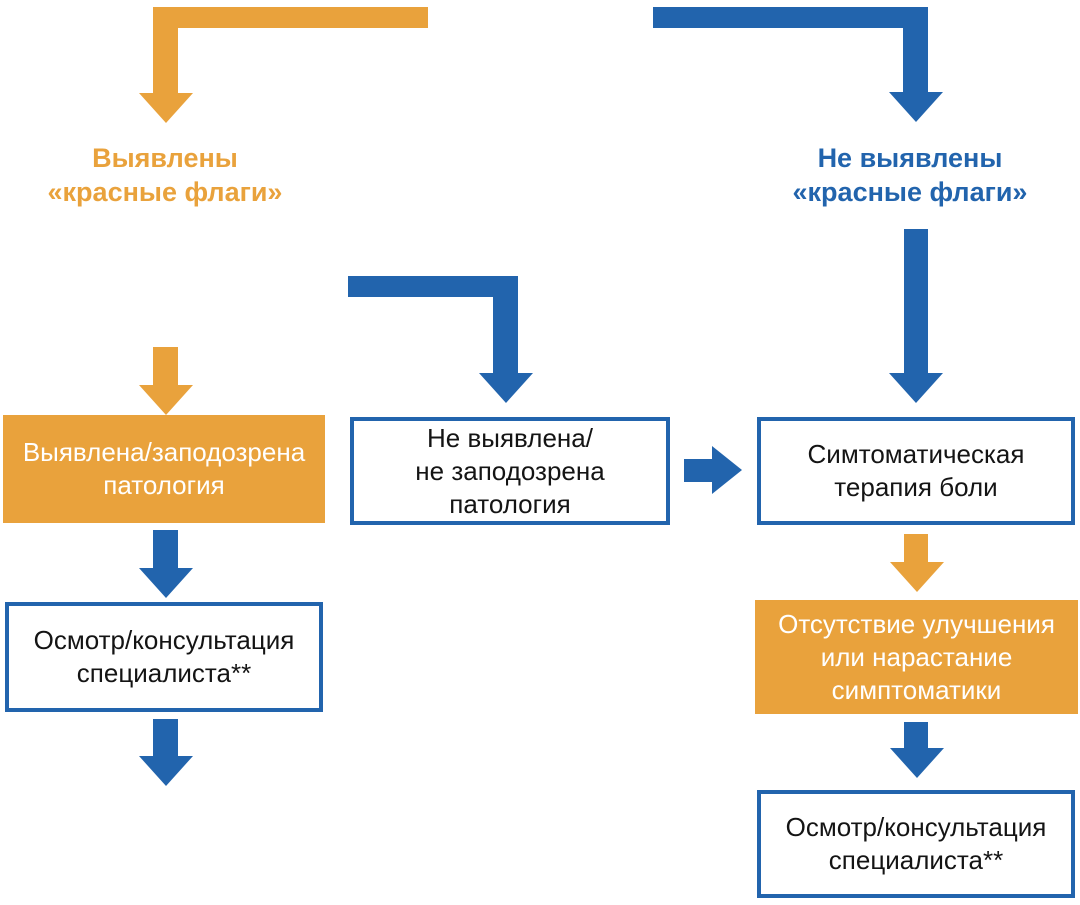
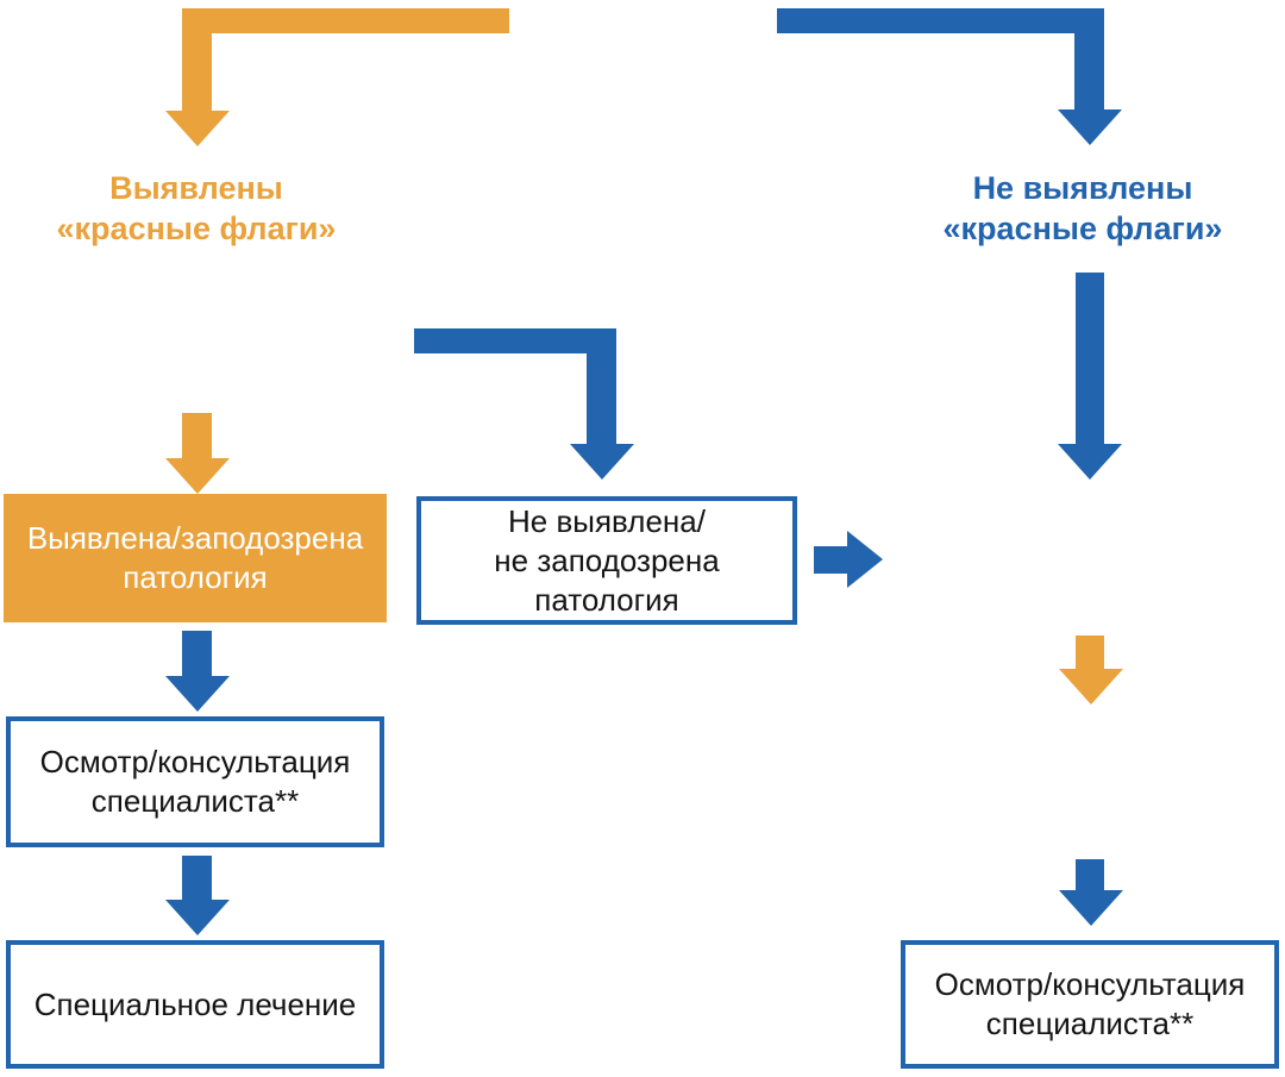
  Выявлены
  «красные флаги»
  Не выявлены
  «красные флаги»
  Выявлена/заподозрена
  патология
  Осмотр/консультация
  специалиста**
+ Специальное лечение
  Не выявлена/
  не заподозрена
  патология
- Симтоматическая
- терапия боли
- Отсутствие улучшения
- или нарастание
- симптоматики
  Осмотр/консультация
  специалиста**
